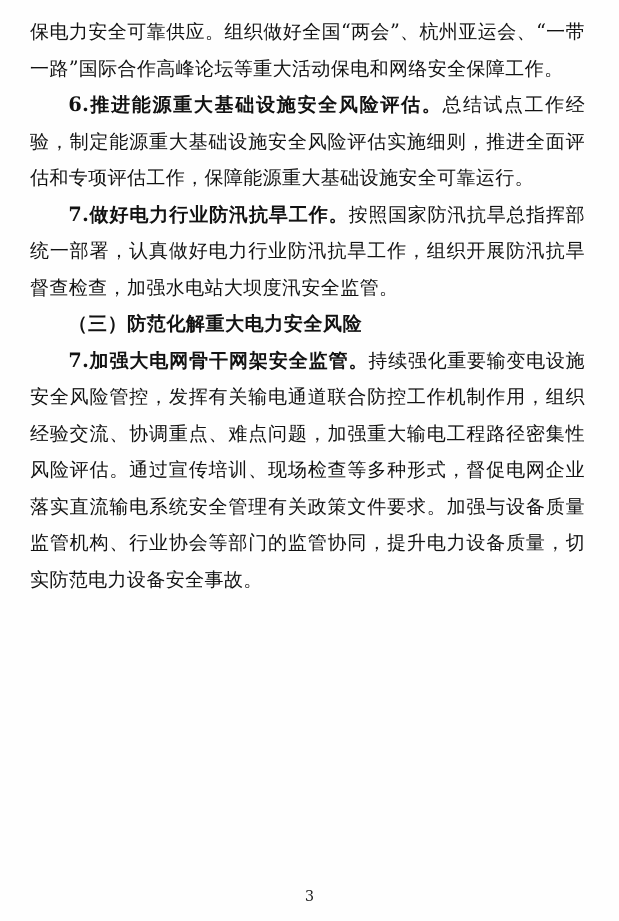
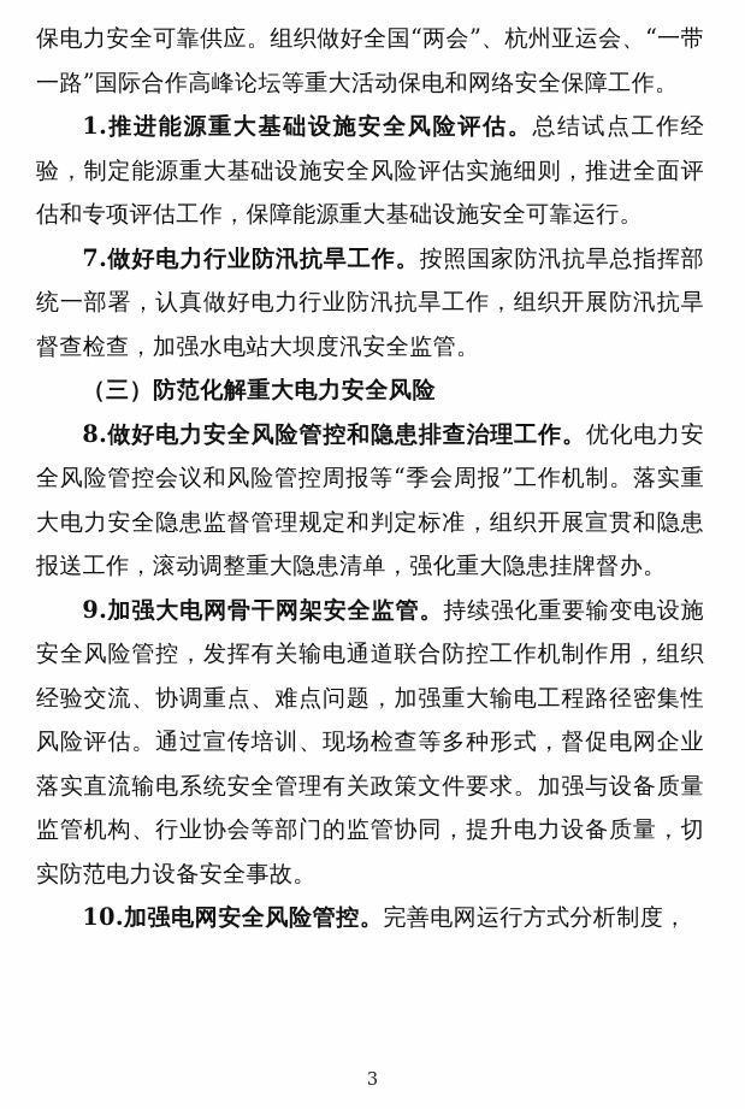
  保电力安全可靠供应。组织做好全国“两会”、杭州亚运会、“一带一路”国际合作高峰论坛等重大活动保电和网络安全保障工作。
- 6.推进能源重大基础设施安全风险评估。总结试点工作经验，制定能源重大基础设施安全风险评估实施细则，推进全面评估和专项评估工作，保障能源重大基础设施安全可靠运行。
+ 1.推进能源重大基础设施安全风险评估。总结试点工作经验，制定能源重大基础设施安全风险评估实施细则，推进全面评估和专项评估工作，保障能源重大基础设施安全可靠运行。
  7.做好电力行业防汛抗旱工作。按照国家防汛抗旱总指挥部统一部署，认真做好电力行业防汛抗旱工作，组织开展防汛抗旱督查检查，加强水电站大坝度汛安全监管。
  （三）防范化解重大电力安全风险
+ 8.做好电力安全风险管控和隐患排查治理工作。优化电力安全风险管控会议和风险管控周报等“季会周报”工作机制。落实重大电力安全隐患监督管理规定和判定标准，组织开展宣贯和隐患报送工作，滚动调整重大隐患清单，强化重大隐患挂牌督办。
- 7.加强大电网骨干网架安全监管。持续强化重要输变电设施安全风险管控，发挥有关输电通道联合防控工作机制作用，组织经验交流、协调重点、难点问题，加强重大输电工程路径密集性风险评估。通过宣传培训、现场检查等多种形式，督促电网企业落实直流输电系统安全管理有关政策文件要求。加强与设备质量监管机构、行业协会等部门的监管协同，提升电力设备质量，切实防范电力设备安全事故。
+ 9.加强大电网骨干网架安全监管。持续强化重要输变电设施安全风险管控，发挥有关输电通道联合防控工作机制作用，组织经验交流、协调重点、难点问题，加强重大输电工程路径密集性风险评估。通过宣传培训、现场检查等多种形式，督促电网企业落实直流输电系统安全管理有关政策文件要求。加强与设备质量监管机构、行业协会等部门的监管协同，提升电力设备质量，切实防范电力设备安全事故。
+ 10.加强电网安全风险管控。完善电网运行方式分析制度，
  3
